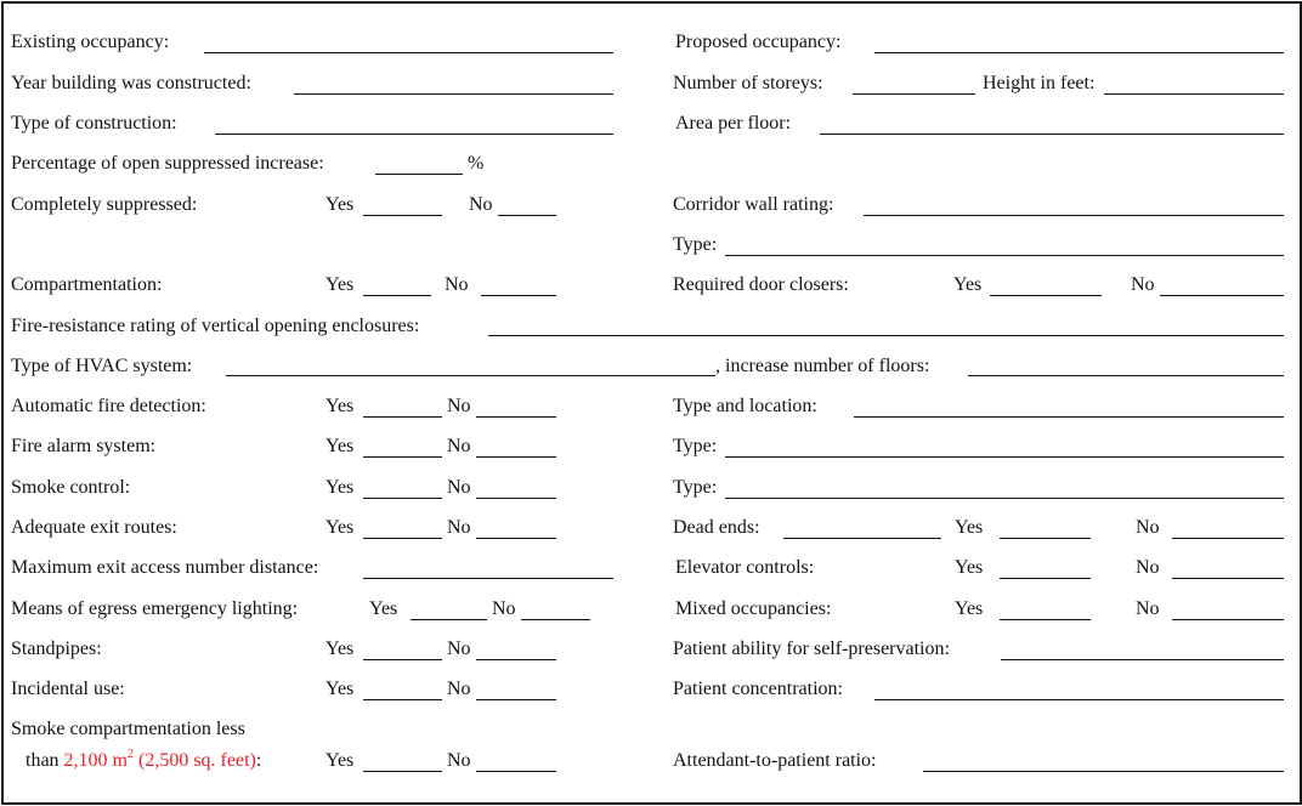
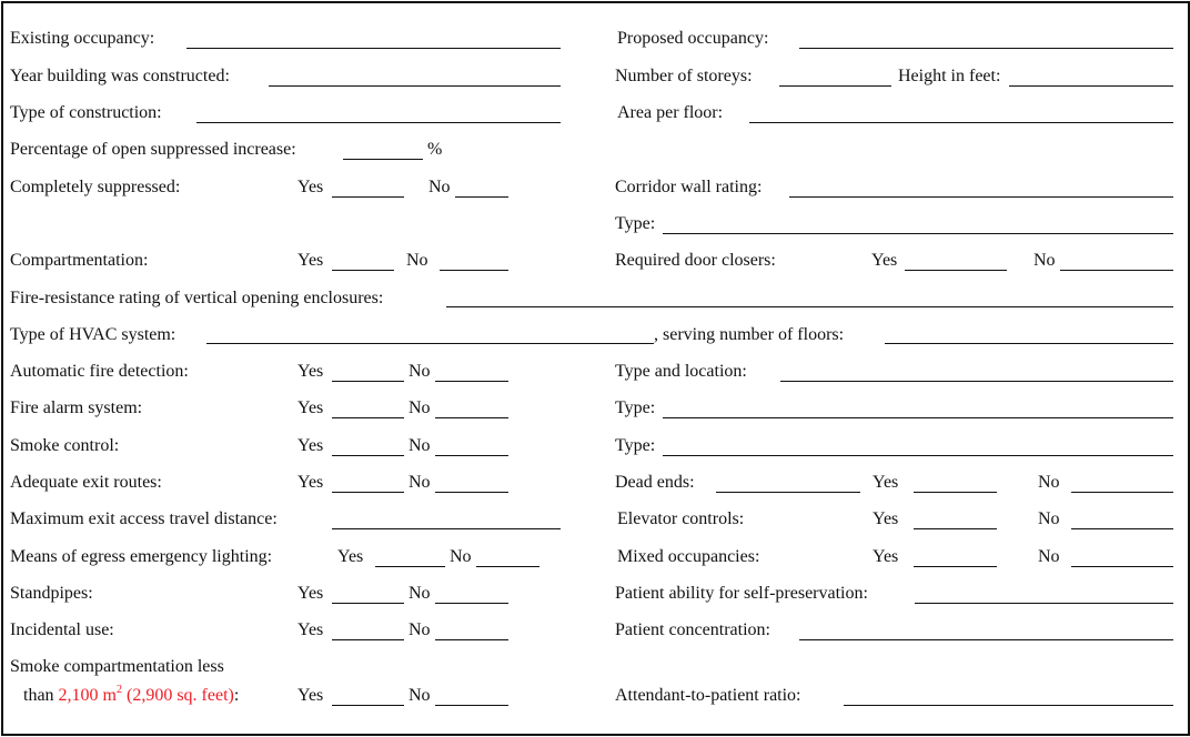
  Existing occupancy:
  Proposed occupancy:
  Year building was constructed:
  Number of storeys:
  Height in feet:
  Type of construction:
  Area per floor:
  Percentage of open suppressed increase:
  %
  Completely suppressed:
  Yes
  No
  Corridor wall rating:
  Type:
  Compartmentation:
  Yes
  No
  Required door closers:
  Yes
  No
  Fire-resistance rating of vertical opening enclosures:
  Type of HVAC system:
- , increase number of floors:
+ , serving number of floors:
  Automatic fire detection:
  Yes
  No
  Type and location:
  Fire alarm system:
  Yes
  No
  Type:
  Smoke control:
  Yes
  No
  Type:
  Adequate exit routes:
  Yes
  No
  Dead ends:
  Yes
  No
- Maximum exit access number distance:
+ Maximum exit access travel distance:
  Elevator controls:
  Yes
  No
  Means of egress emergency lighting:
  Yes
  No
  Mixed occupancies:
  Yes
  No
  Standpipes:
  Yes
  No
  Patient ability for self-preservation:
  Incidental use:
  Yes
  No
  Patient concentration:
  Smoke compartmentation less
- than 2,100 m2 (2,500 sq. feet):
+ than 2,100 m2 (2,900 sq. feet):
  Yes
  No
  Attendant-to-patient ratio:
